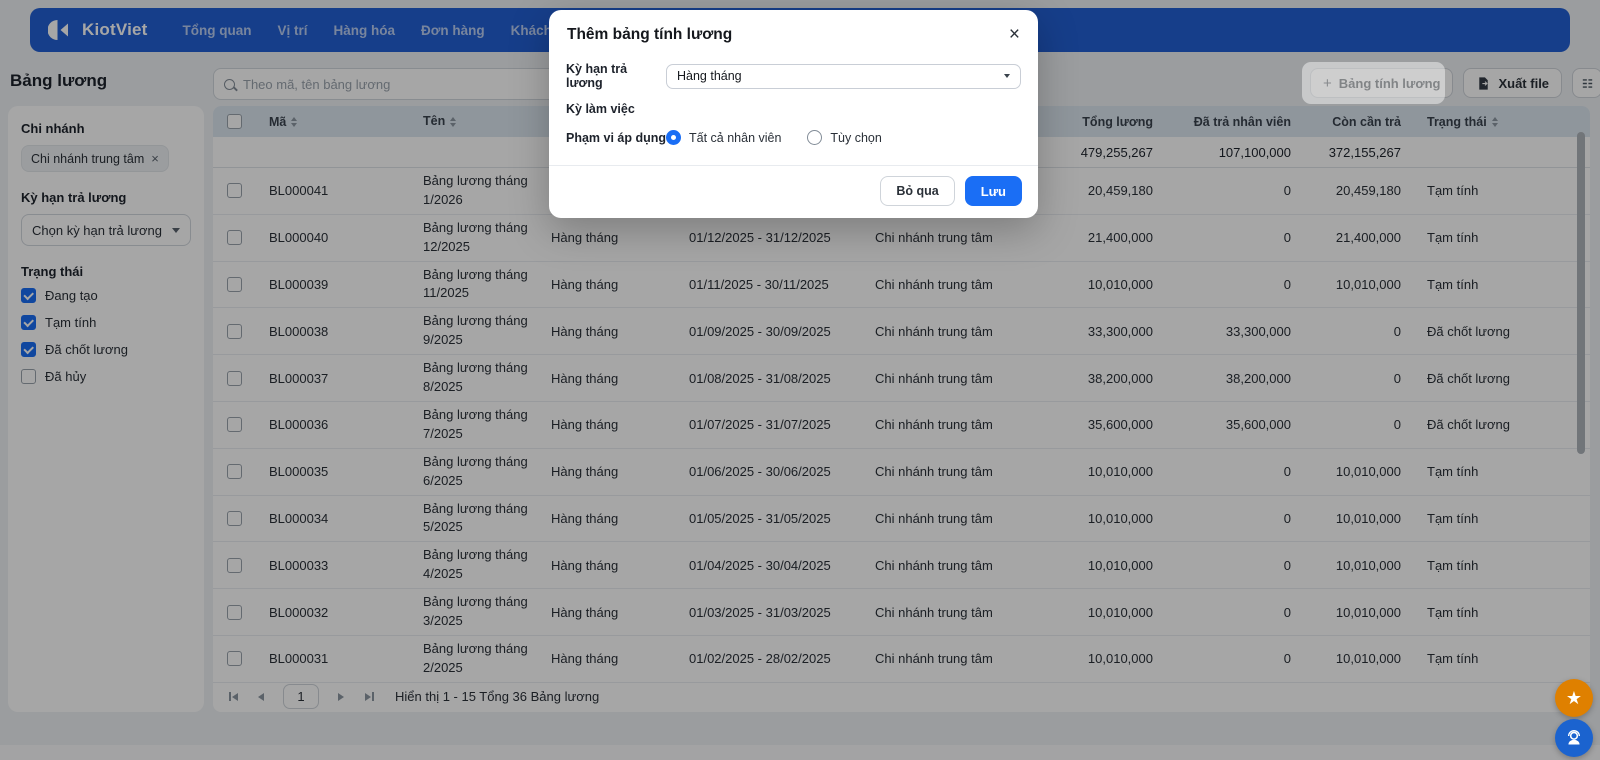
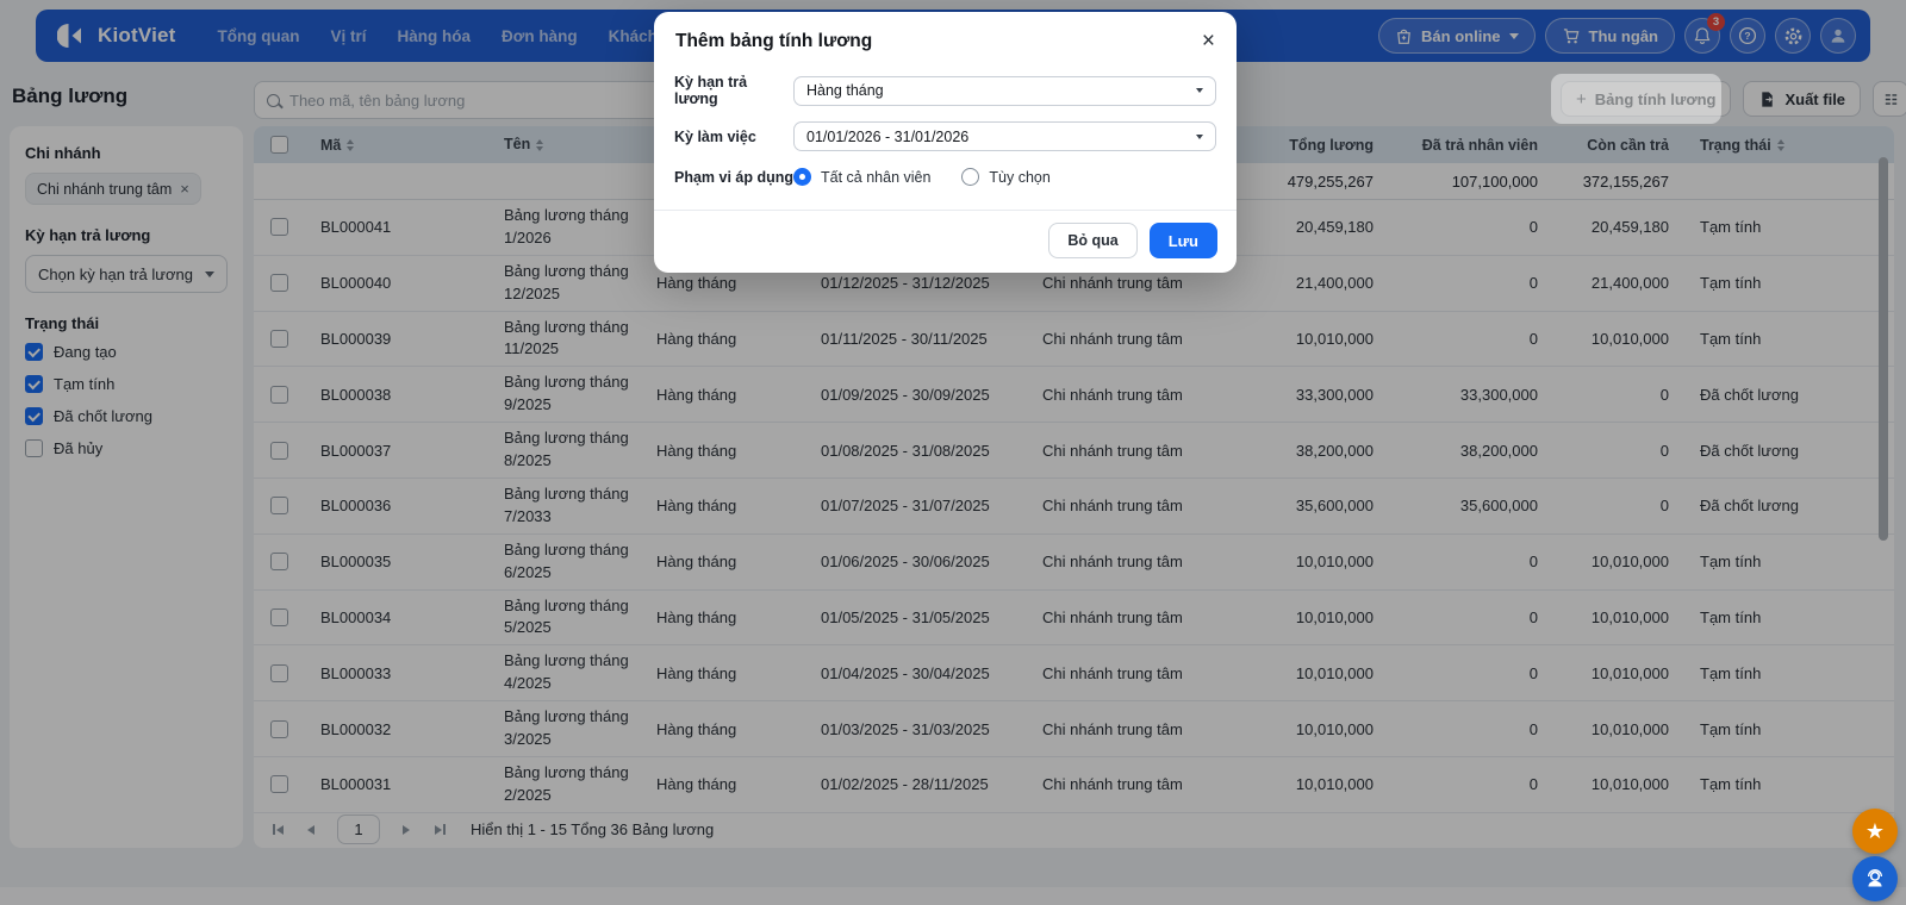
  KiotViet
  Tổng quan
  Vị trí
  Hàng hóa
  Đơn hàng
+ Bán online
+ Thu ngân
+ 3
+ ?
  Bảng lương
  Theo mã, tên bảng lương
  +
  Bảng tính lương
  Xuất file
  Chi nhánh
  Chi nhánh trung tâm
  ×
  Kỳ hạn trả lương
  Chọn kỳ hạn trả lương
  Trạng thái
  Đang tạo
  Tạm tính
  Đã chốt lương
  Đã hủy
  Mã
  Tên
  Tổng lương
  Đã trả nhân viên
  Còn cần trả
  Trạng thái
  479,255,267
  107,100,000
  372,155,267
  BL000041
  Bảng lương tháng 1/2026
  20,459,180
  0
  20,459,180
  Tạm tính
  BL000040
  Bảng lương tháng 12/2025
  Hàng tháng
  01/12/2025 - 31/12/2025
  Chi nhánh trung tâm
  21,400,000
  0
  21,400,000
  Tạm tính
  BL000039
  Bảng lương tháng 11/2025
  Hàng tháng
  01/11/2025 - 30/11/2025
  Chi nhánh trung tâm
  10,010,000
  0
  10,010,000
  Tạm tính
  BL000038
  Bảng lương tháng 9/2025
  Hàng tháng
  01/09/2025 - 30/09/2025
  Chi nhánh trung tâm
  33,300,000
  33,300,000
  0
  Đã chốt lương
  BL000037
  Bảng lương tháng 8/2025
  Hàng tháng
  01/08/2025 - 31/08/2025
  Chi nhánh trung tâm
  38,200,000
  38,200,000
  0
  Đã chốt lương
  BL000036
- Bảng lương tháng 7/2025
+ Bảng lương tháng 7/2033
  Hàng tháng
  01/07/2025 - 31/07/2025
  Chi nhánh trung tâm
  35,600,000
  35,600,000
  0
  Đã chốt lương
  BL000035
  Bảng lương tháng 6/2025
  Hàng tháng
  01/06/2025 - 30/06/2025
  Chi nhánh trung tâm
  10,010,000
  0
  10,010,000
  Tạm tính
  BL000034
  Bảng lương tháng 5/2025
  Hàng tháng
  01/05/2025 - 31/05/2025
  Chi nhánh trung tâm
  10,010,000
  0
  10,010,000
  Tạm tính
  BL000033
  Bảng lương tháng 4/2025
  Hàng tháng
  01/04/2025 - 30/04/2025
  Chi nhánh trung tâm
  10,010,000
  0
  10,010,000
  Tạm tính
  BL000032
  Bảng lương tháng 3/2025
  Hàng tháng
  01/03/2025 - 31/03/2025
  Chi nhánh trung tâm
  10,010,000
  0
  10,010,000
  Tạm tính
  BL000031
  Bảng lương tháng 2/2025
  Hàng tháng
- 01/02/2025 - 28/02/2025
+ 01/02/2025 - 28/11/2025
  Chi nhánh trung tâm
  10,010,000
  0
  10,010,000
  Tạm tính
  1
  Hiển thị 1 - 15 Tổng 36 Bảng lương
  Thêm bảng tính lương
  ×
  Kỳ hạn trả lương
  Hàng tháng
  Kỳ làm việc
+ 01/01/2026 - 31/01/2026
  Phạm vi áp dụng
  Tất cả nhân viên
  Tùy chọn
  Bỏ qua
  Lưu
  ★
